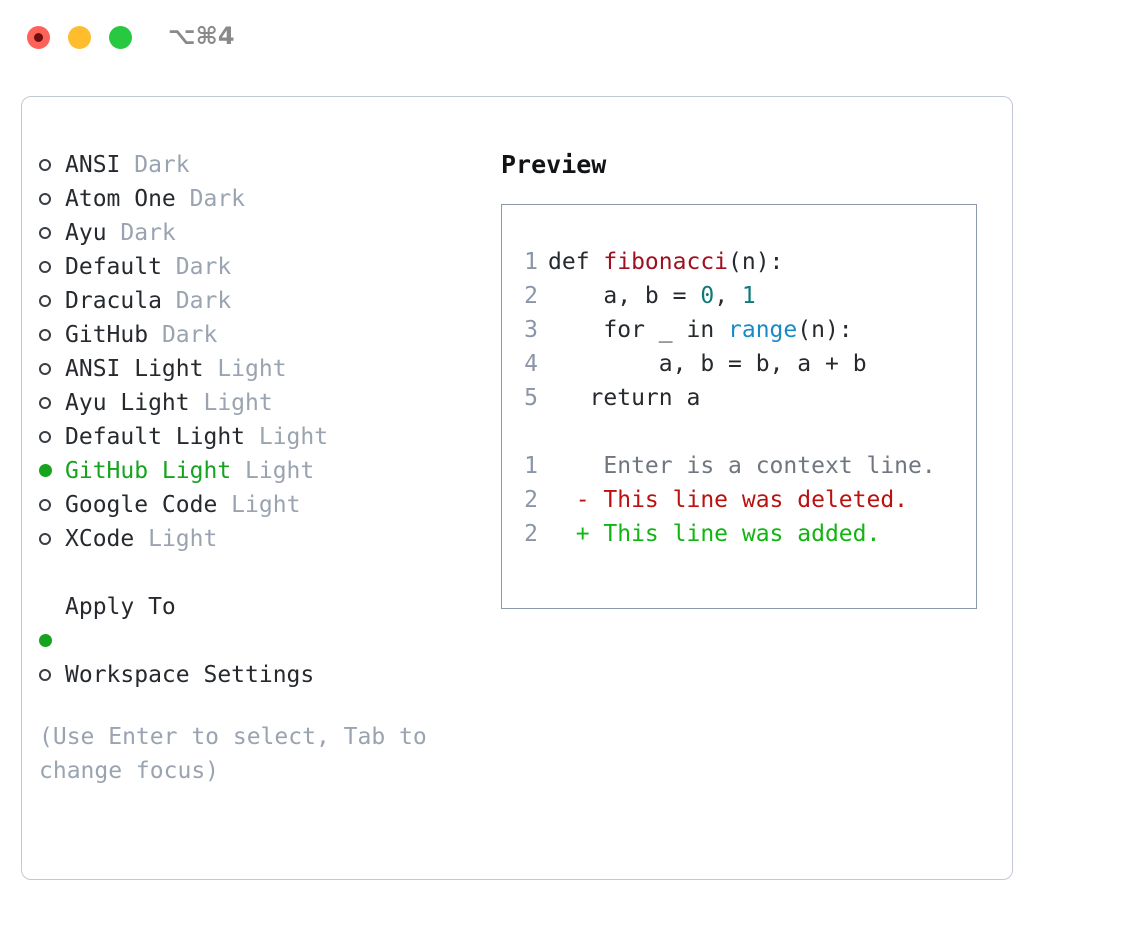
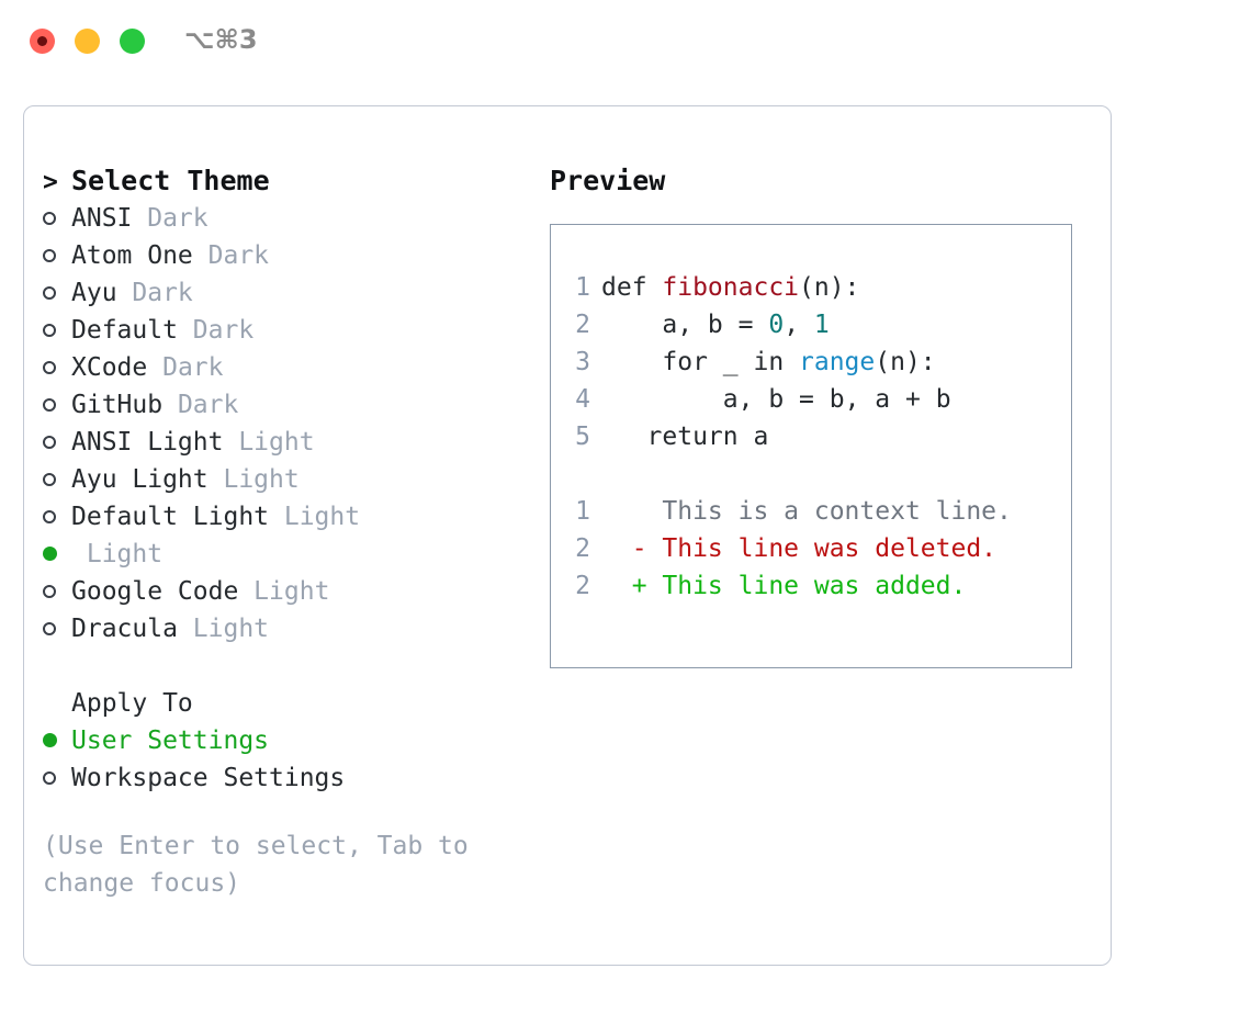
- ⌥⌘4
+ ⌥⌘3
+ >
+ Select Theme
  ANSI
  Dark
  Atom One
  Dark
  Ayu
  Dark
  Default
  Dark
- Dracula
+ XCode
  Dark
  GitHub
  Dark
  ANSI Light
  Light
  Ayu Light
  Light
  Default Light
  Light
- GitHub Light
  Light
  Google Code
  Light
- XCode
+ Dracula
  Light
  Apply To
+ User Settings
  Workspace Settings
  (Use Enter to select, Tab to change focus)
  Preview
  1
  def fibonacci(n):
  2
  a, b = 0, 1
  3
  for _ in range(n):
  4
  a, b = b, a + b
  5
  return a
  1
- Enter is a context line.
+ This is a context line.
  2
  - This line was deleted.
  2
  + This line was added.
